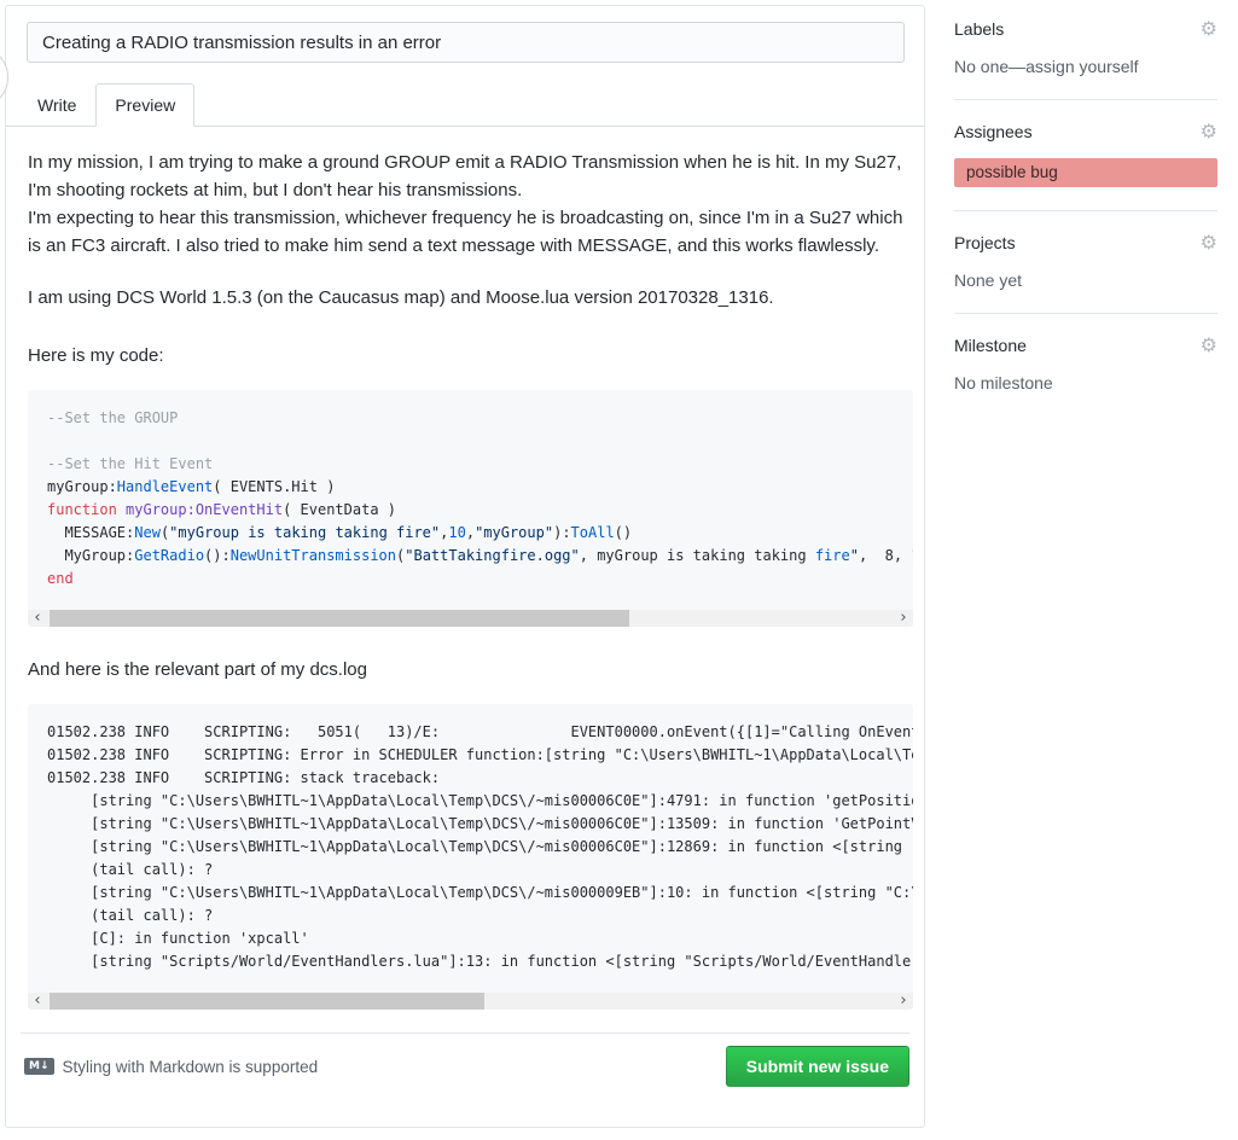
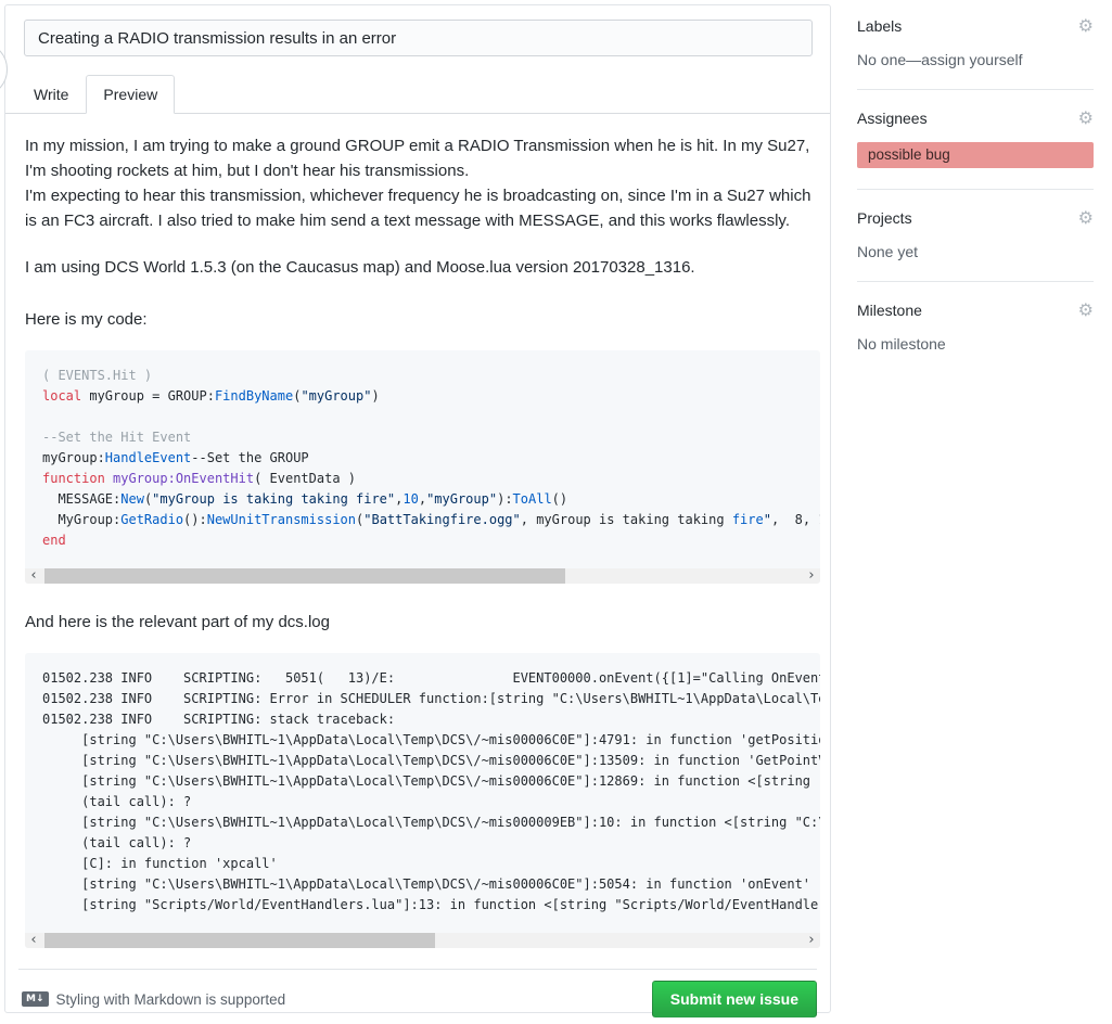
  Creating a RADIO transmission results in an error
  Write
  Preview
  In my mission, I am trying to make a ground GROUP emit a RADIO Transmission when he is hit. In my Su27, I'm shooting rockets at him, but I don't hear his transmissions.
  I'm expecting to hear this transmission, whichever frequency he is broadcasting on, since I'm in a Su27 which is an FC3 aircraft. I also tried to make him send a text message with MESSAGE, and this works flawlessly.
  I am using DCS World 1.5.3 (on the Caucasus map) and Moose.lua version 20170328_1316.
  Here is my code:
- --Set the GROUP
+ ( EVENTS.Hit )
+ local myGroup = GROUP:FindByName("myGroup")
  --Set the Hit Event
- myGroup:HandleEvent( EVENTS.Hit )
+ myGroup:HandleEvent--Set the GROUP
  function myGroup:OnEventHit( EventData )
  MESSAGE:New("myGroup is taking taking fire",10,"myGroup"):ToAll()
  MyGroup:GetRadio():NewUnitTransmission("BattTakingfire.ogg", myGroup is taking taking fire", 8,
  end
  ‹
  ›
  And here is the relevant part of my dcs.log
  01502.238 INFO SCRIPTING: 5051( 13)/E: EVENT00000.onEvent({[1]="Calling OnEven
  01502.238 INFO SCRIPTING: Error in SCHEDULER function:[string "C:\Users\BWHITL~1\AppData\Local\T
  01502.238 INFO SCRIPTING: stack traceback:
  [string "C:\Users\BWHITL~1\AppData\Local\Temp\DCS\/~mis00006C0E"]:4791: in function 'getPositi
  [string "C:\Users\BWHITL~1\AppData\Local\Temp\DCS\/~mis00006C0E"]:13509: in function 'GetPoint
  [string "C:\Users\BWHITL~1\AppData\Local\Temp\DCS\/~mis00006C0E"]:12869: in function <[string
  (tail call): ?
  [string "C:\Users\BWHITL~1\AppData\Local\Temp\DCS\/~mis000009EB"]:10: in function <[string "C:
  (tail call): ?
  [C]: in function 'xpcall'
+ [string "C:\Users\BWHITL~1\AppData\Local\Temp\DCS\/~mis00006C0E"]:5054: in function 'onEvent'
  [string "Scripts/World/EventHandlers.lua"]:13: in function <[string "Scripts/World/EventHandle
  ‹
  ›
  M↓
  Styling with Markdown is supported
  Submit new issue
  Labels
  ⚙
  No one—assign yourself
  Assignees
  ⚙
  possible bug
  Projects
  ⚙
  None yet
  Milestone
  ⚙
  No milestone
